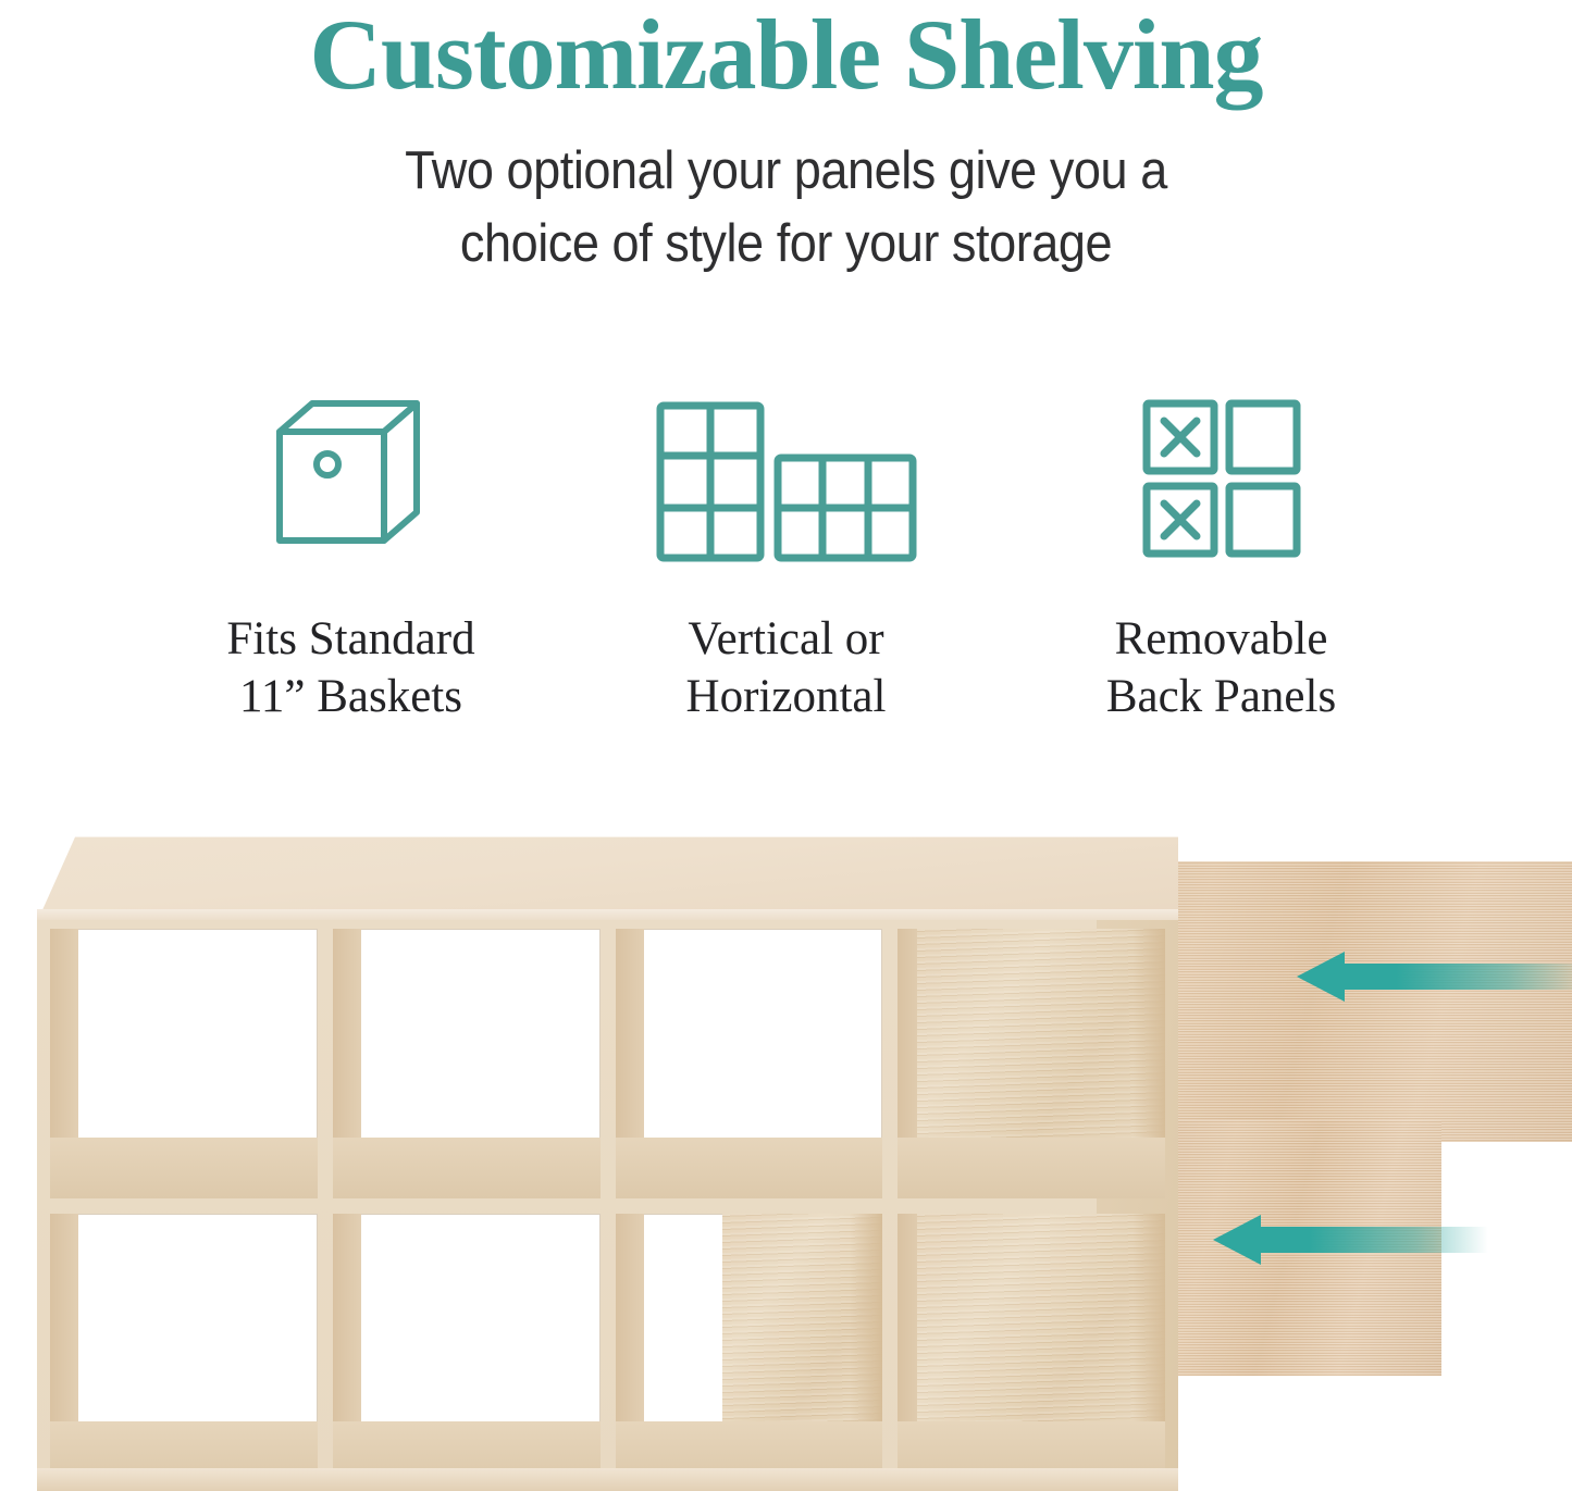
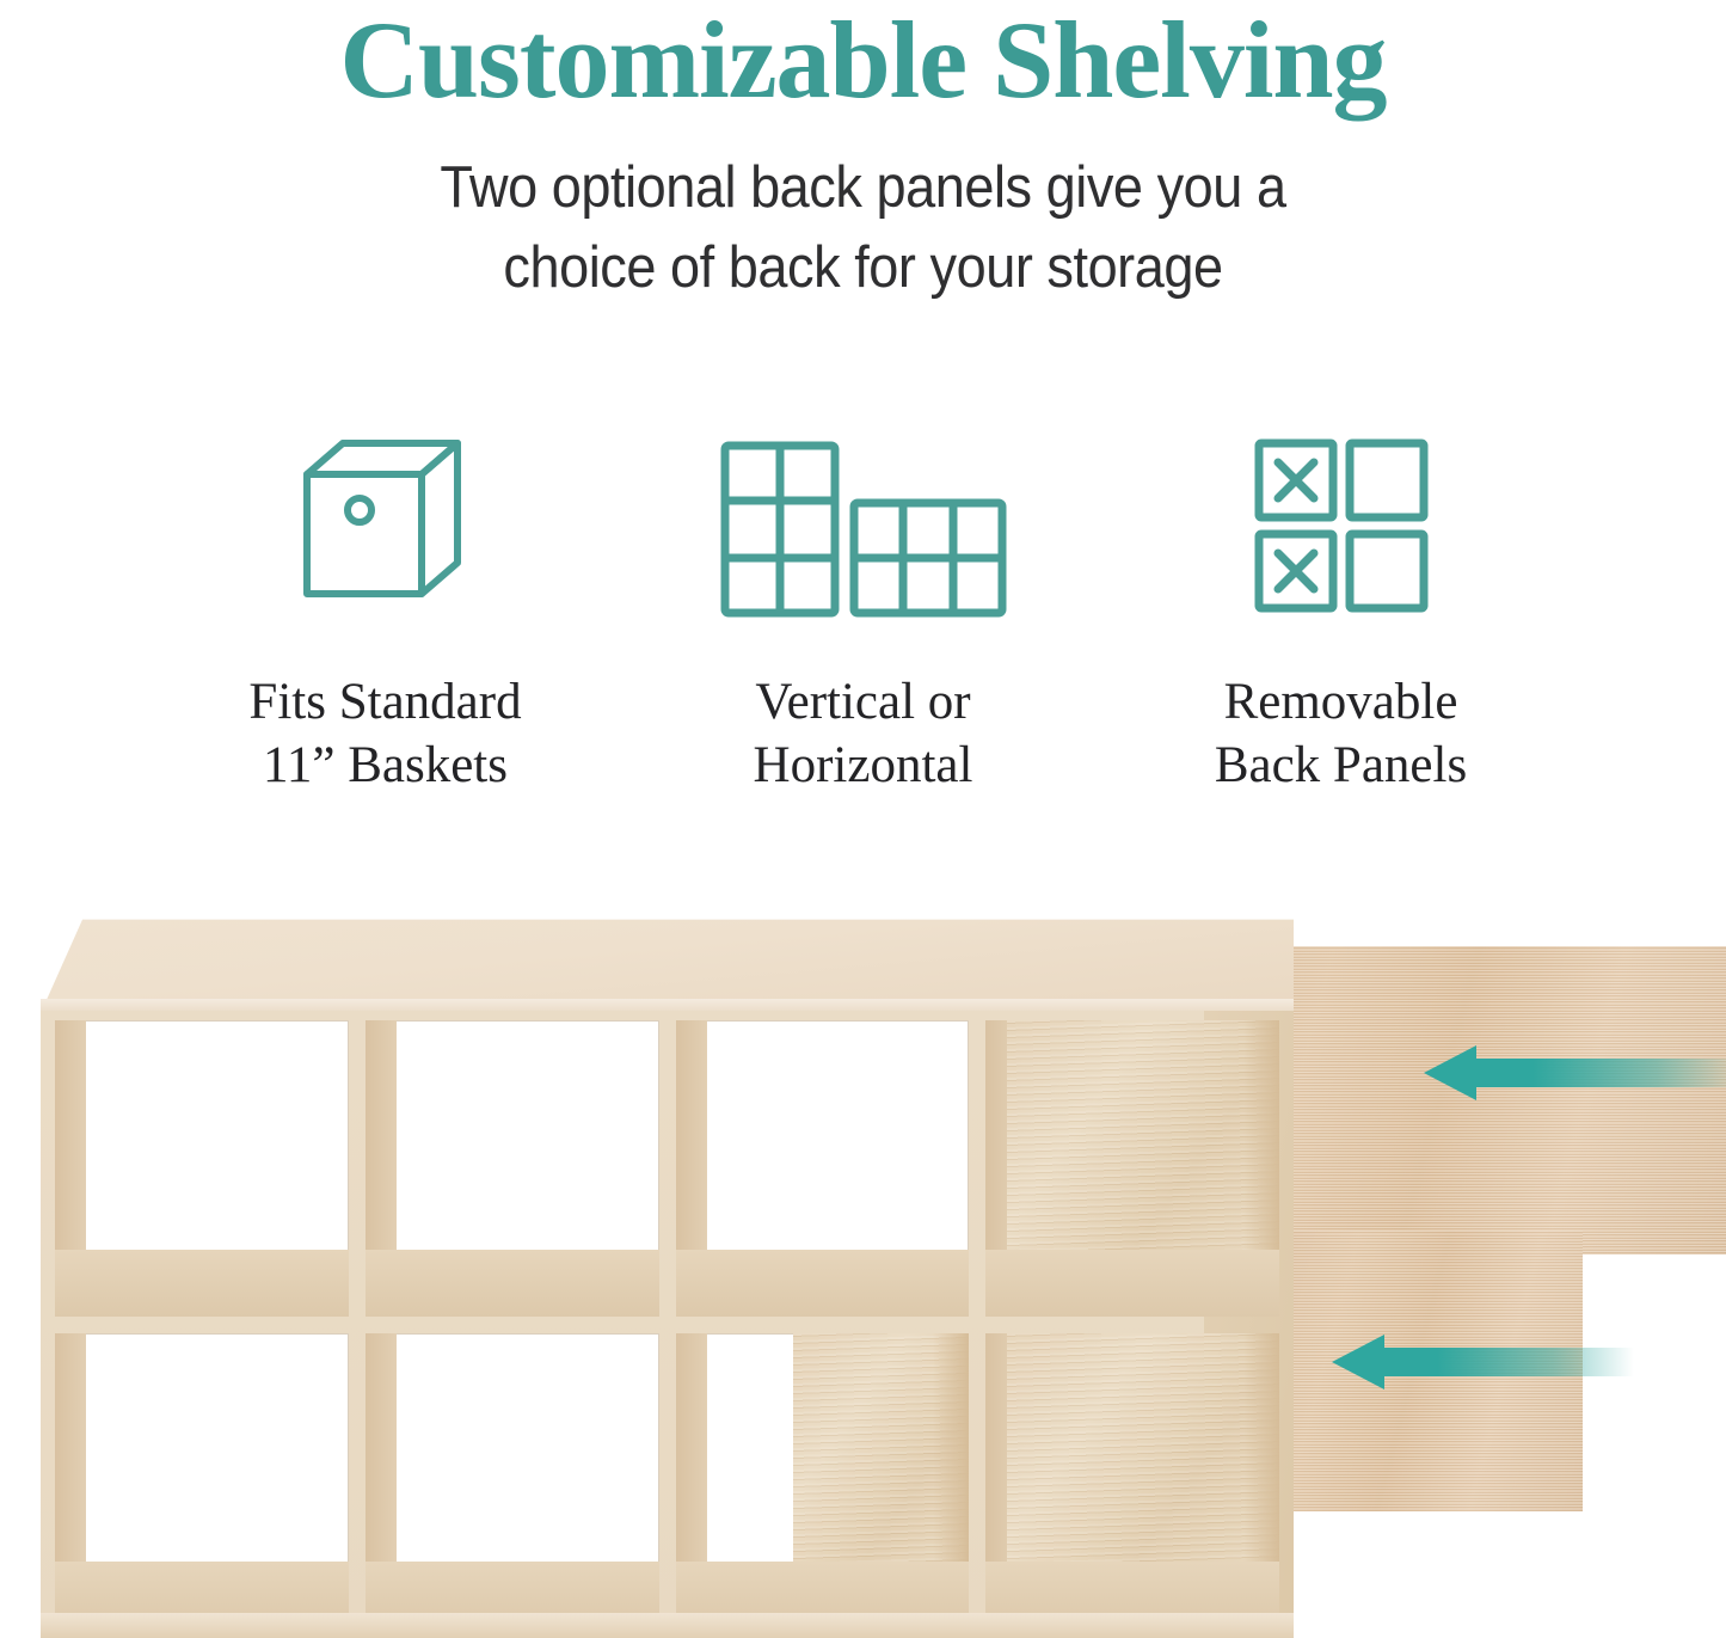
  Customizable Shelving
- Two optional your panels give you a
+ Two optional back panels give you a
- choice of style for your storage
+ choice of back for your storage
  Fits Standard
  11” Baskets
  Vertical or
  Horizontal
  Removable
  Back Panels
